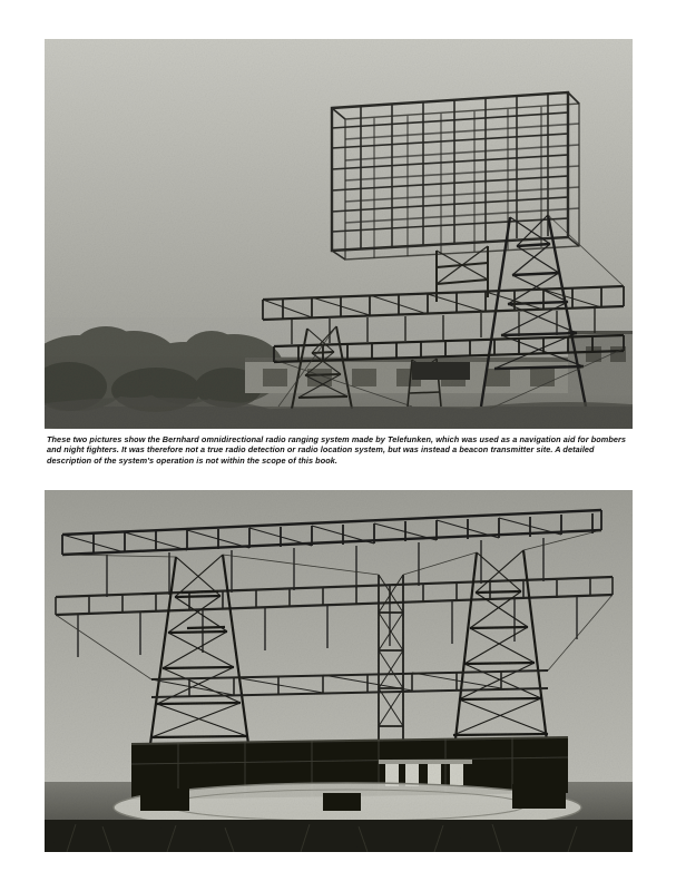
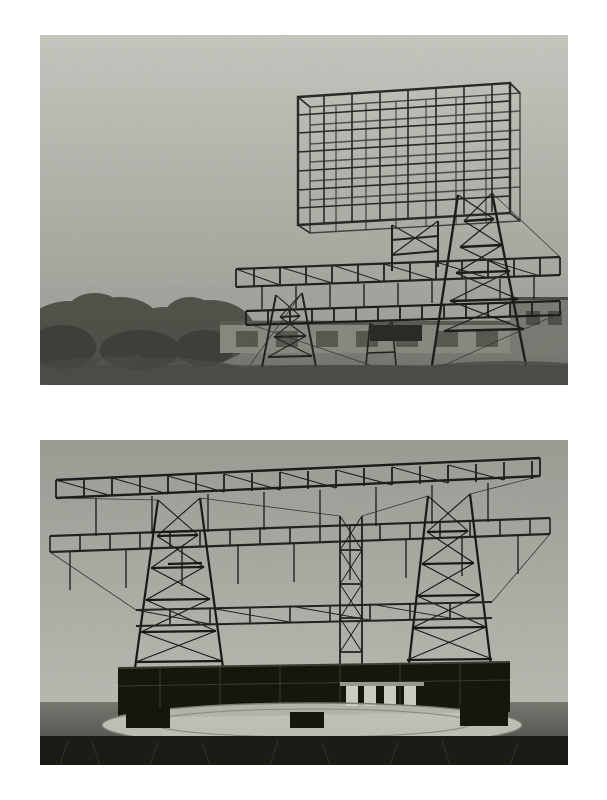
- These two pictures show the Bernhard omnidirectional radio ranging system made by Telefunken, which was used as a navigation aid for bombers and night fighters. It was therefore not a true radio detection or radio location system, but was instead a beacon transmitter site. A detailed description of the system's operation is not within the scope of this book.
